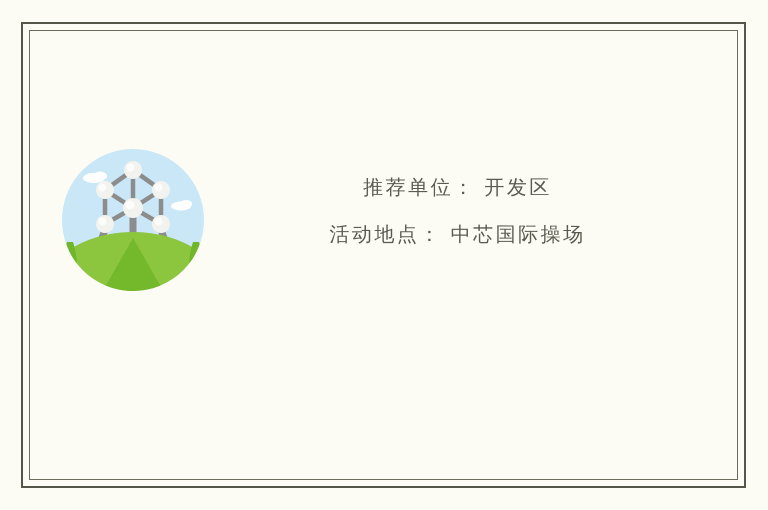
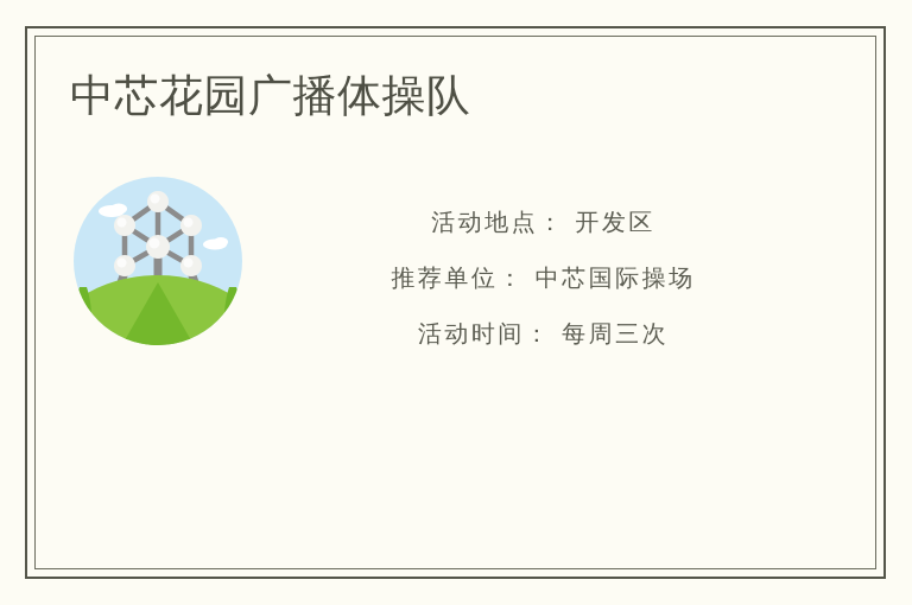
+ 中芯花园广播体操队
- 推荐单位： 开发区
+ 活动地点： 开发区
- 活动地点： 中芯国际操场
+ 推荐单位： 中芯国际操场
+ 活动时间： 每周三次
